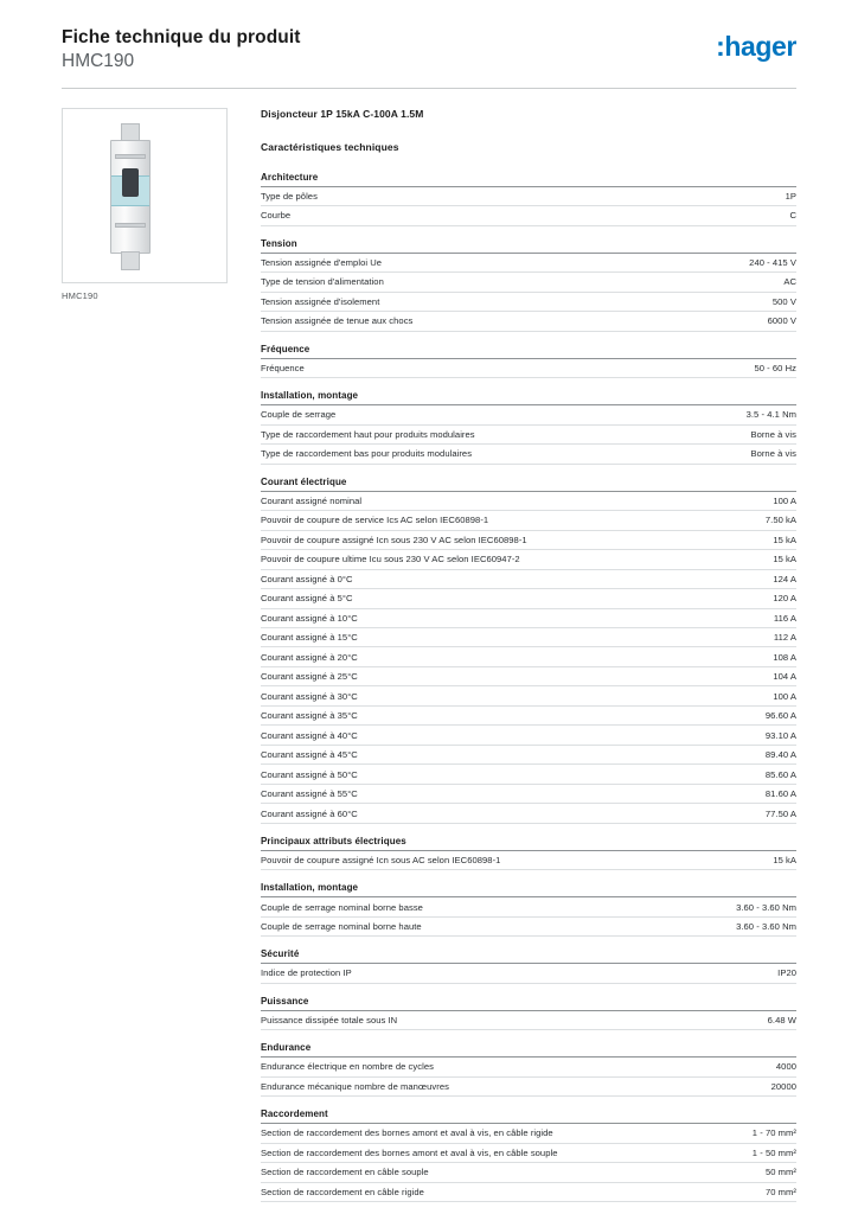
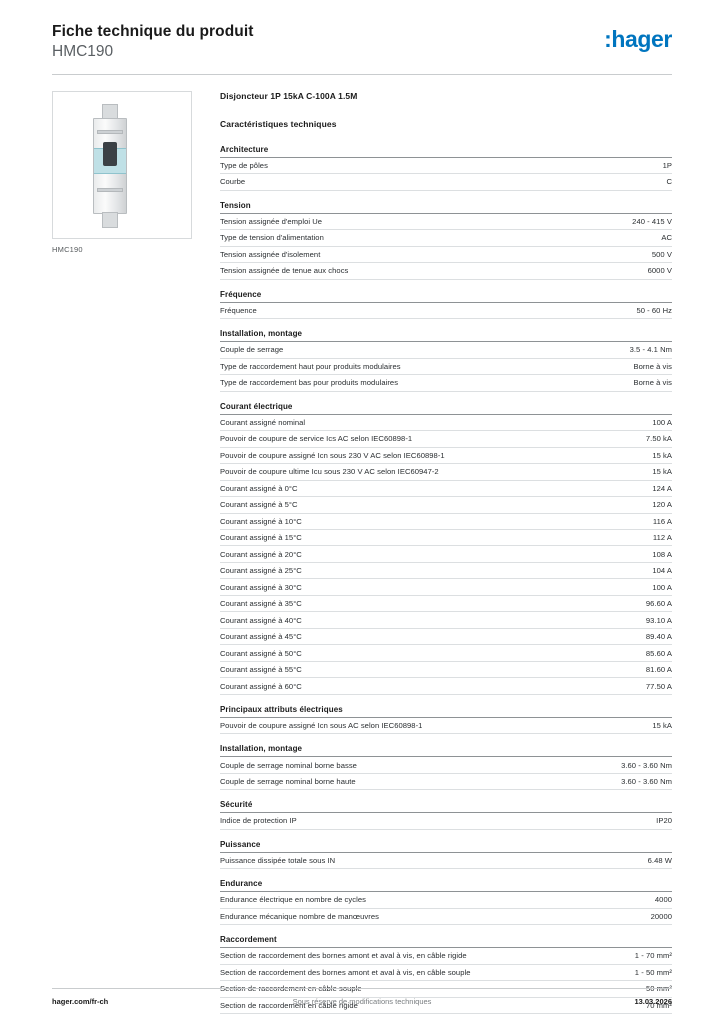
  Fiche technique du produit
  HMC190
  :hager
  HMC190
  Disjoncteur 1P 15kA C-100A 1.5M
  Caractéristiques techniques
  Architecture
  Type de pôles	1P
  Courbe	C
  Tension
  Tension assignée d'emploi Ue	240 - 415 V
  Type de tension d'alimentation	AC
  Tension assignée d'isolement	500 V
  Tension assignée de tenue aux chocs	6000 V
  Fréquence
  Fréquence	50 - 60 Hz
  Installation, montage
  Couple de serrage	3.5 - 4.1 Nm
  Type de raccordement haut pour produits modulaires	Borne à vis
  Type de raccordement bas pour produits modulaires	Borne à vis
  Courant électrique
  Courant assigné nominal	100 A
  Pouvoir de coupure de service Ics AC selon IEC60898-1	7.50 kA
  Pouvoir de coupure assigné Icn sous 230 V AC selon IEC60898-1	15 kA
  Pouvoir de coupure ultime Icu sous 230 V AC selon IEC60947-2	15 kA
  Courant assigné à 0°C	124 A
  Courant assigné à 5°C	120 A
  Courant assigné à 10°C	116 A
  Courant assigné à 15°C	112 A
  Courant assigné à 20°C	108 A
  Courant assigné à 25°C	104 A
  Courant assigné à 30°C	100 A
  Courant assigné à 35°C	96.60 A
  Courant assigné à 40°C	93.10 A
  Courant assigné à 45°C	89.40 A
  Courant assigné à 50°C	85.60 A
  Courant assigné à 55°C	81.60 A
  Courant assigné à 60°C	77.50 A
  Principaux attributs électriques
  Pouvoir de coupure assigné Icn sous AC selon IEC60898-1	15 kA
  Installation, montage
  Couple de serrage nominal borne basse	3.60 - 3.60 Nm
  Couple de serrage nominal borne haute	3.60 - 3.60 Nm
  Sécurité
  Indice de protection IP	IP20
  Puissance
  Puissance dissipée totale sous IN	6.48 W
  Endurance
  Endurance électrique en nombre de cycles	4000
  Endurance mécanique nombre de manœuvres	20000
  Raccordement
  Section de raccordement des bornes amont et aval à vis, en câble rigide	1 - 70 mm²
  Section de raccordement des bornes amont et aval à vis, en câble souple	1 - 50 mm²
  Section de raccordement en câble souple	50 mm²
  Section de raccordement en câble rigide	70 mm²
+ hager.com/fr-ch
+ Sous réserve de modifications techniques
+ 13.03.2026
